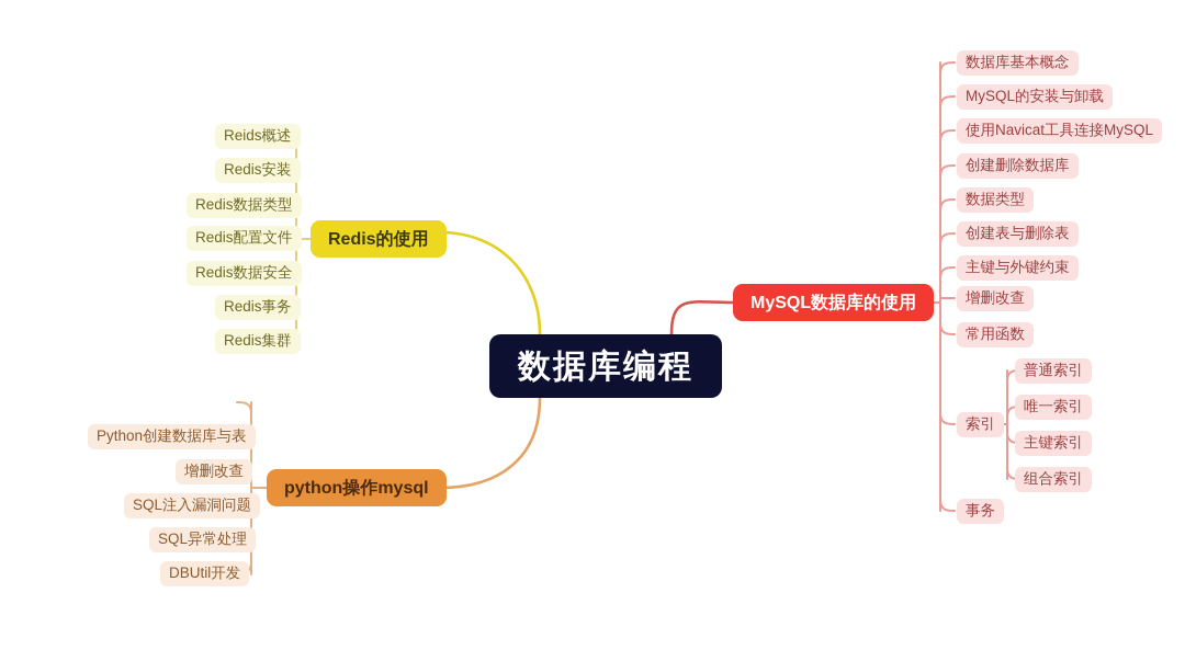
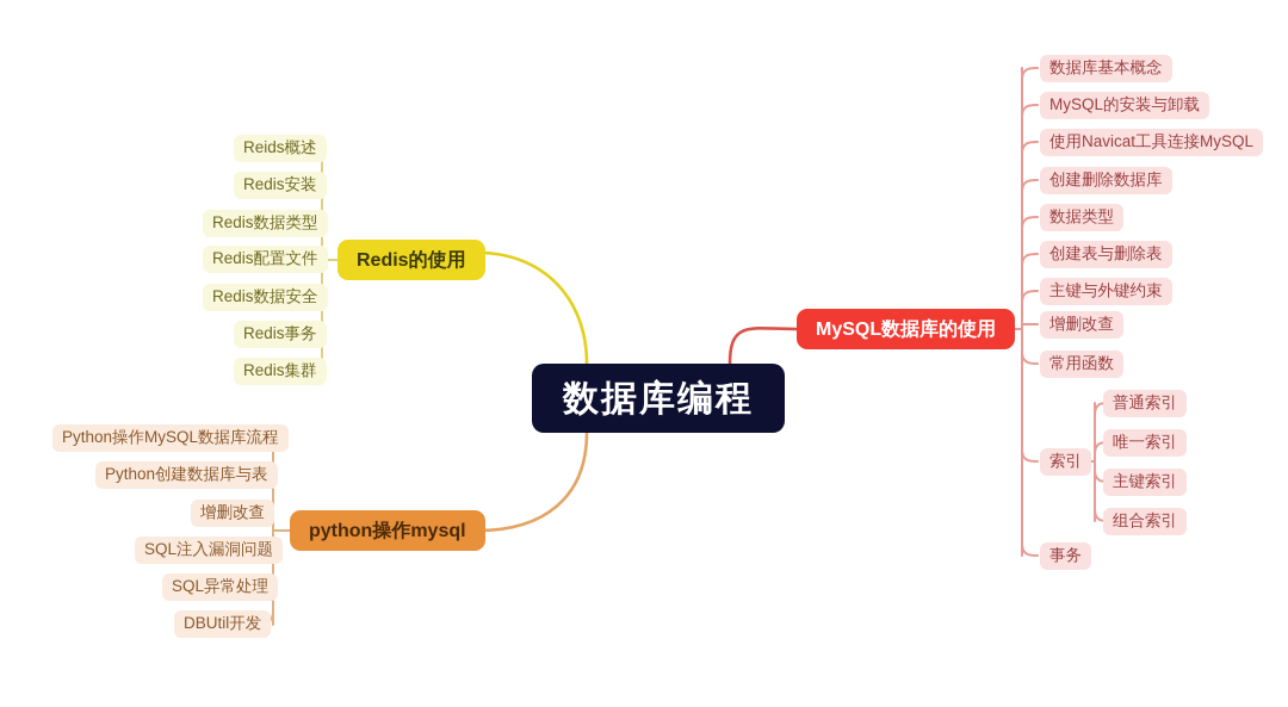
  数据库编程
  Redis的使用
  Reids概述
  Redis安装
  Redis数据类型
  Redis配置文件
  Redis数据安全
  Redis事务
  Redis集群
  python操作mysql
+ Python操作MySQL数据库流程
  Python创建数据库与表
  增删改查
  SQL注入漏洞问题
  SQL异常处理
  DBUtil开发
  MySQL数据库的使用
  数据库基本概念
  MySQL的安装与卸载
  使用Navicat工具连接MySQL
  创建删除数据库
  数据类型
  创建表与删除表
  主键与外键约束
  增删改查
  常用函数
  索引
  普通索引
  唯一索引
  主键索引
  组合索引
  事务
